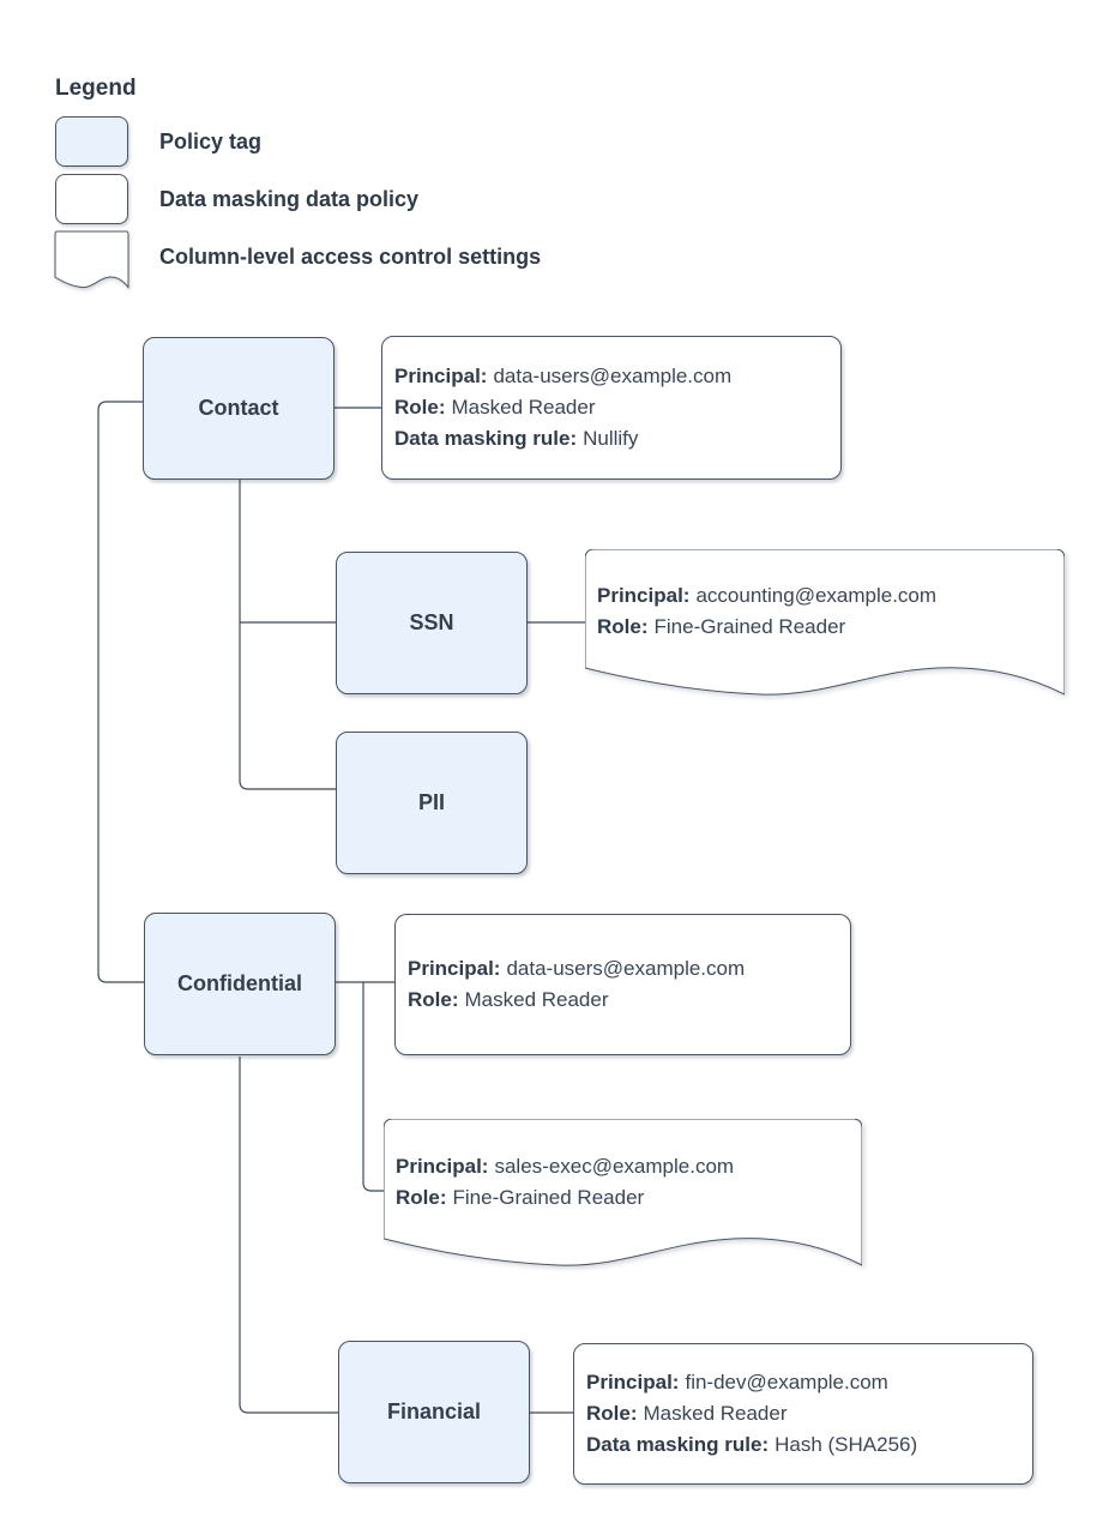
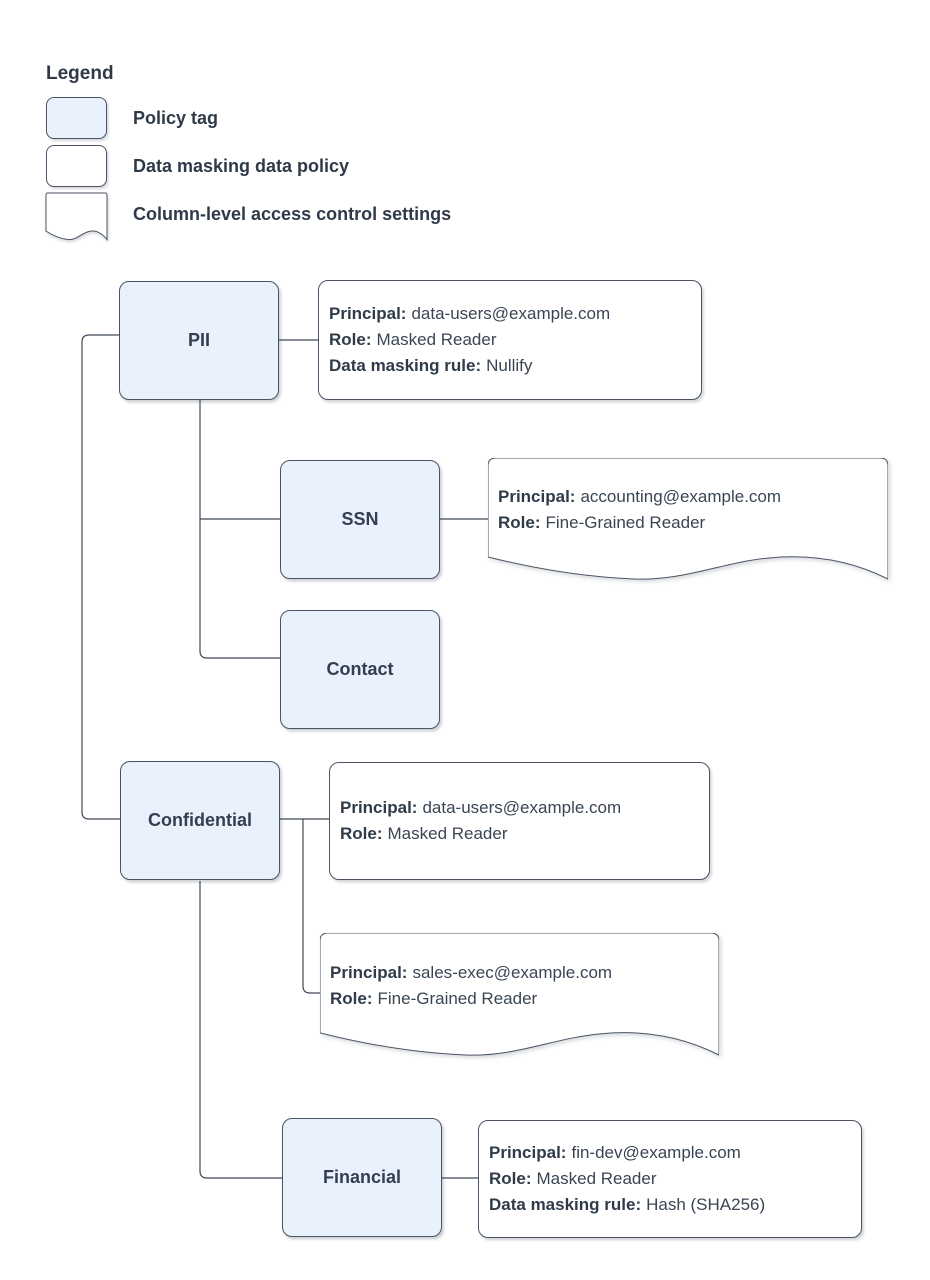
  Legend
  Policy tag
  Data masking data policy
  Column-level access control settings
- Contact
+ PII
  SSN
- PII
+ Contact
  Confidential
  Financial
  Principal: data-users@example.com
  Role: Masked Reader
  Data masking rule: Nullify
  Principal: data-users@example.com
  Role: Masked Reader
  Principal: fin-dev@example.com
  Role: Masked Reader
  Data masking rule: Hash (SHA256)
  Principal: accounting@example.com
  Role: Fine-Grained Reader
  Principal: sales-exec@example.com
  Role: Fine-Grained Reader
